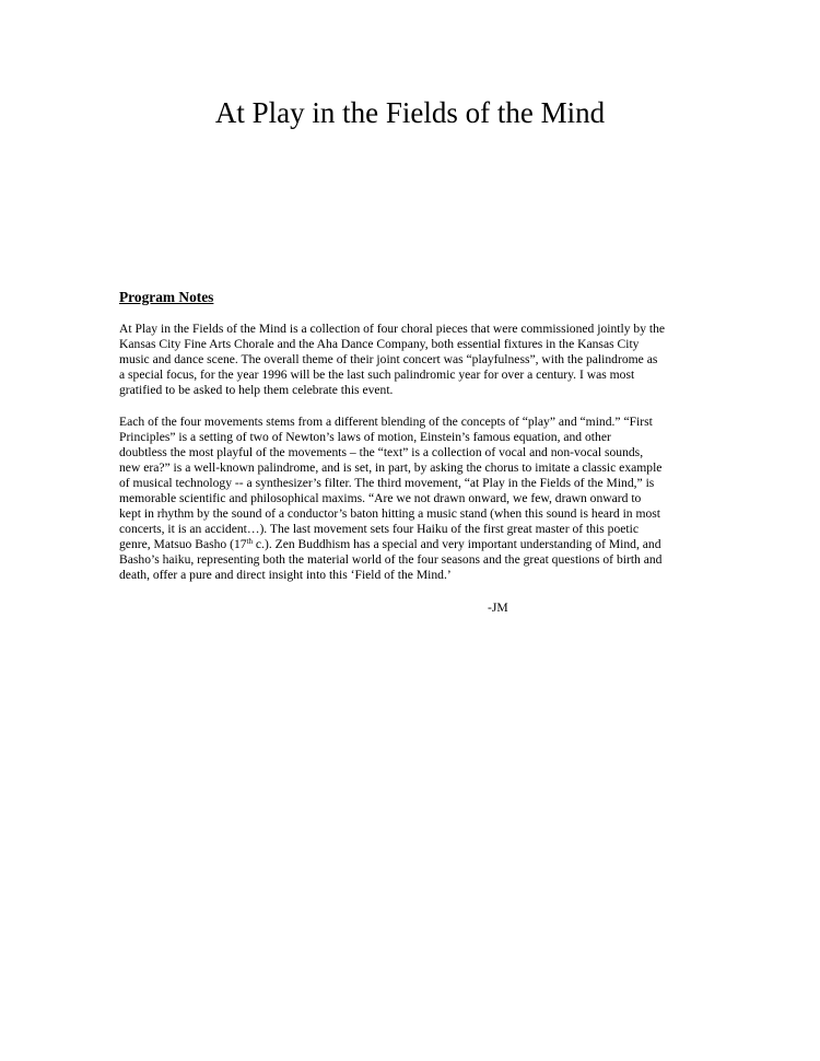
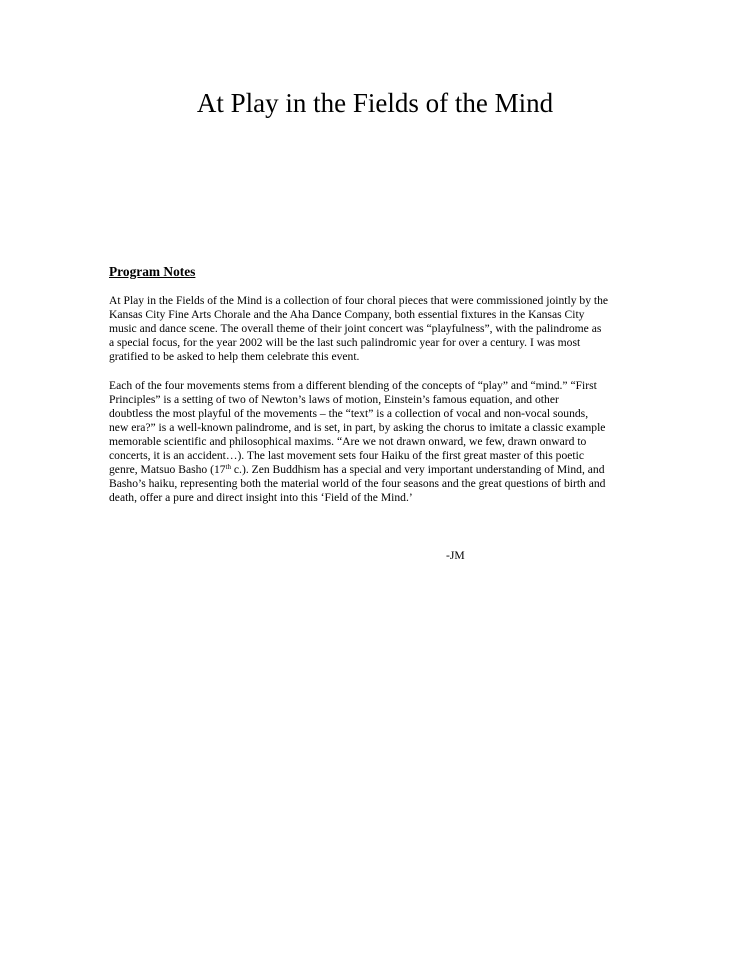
  At Play in the Fields of the Mind
  Program Notes
  At Play in the Fields of the Mind is a collection of four choral pieces that were commissioned jointly by the
  Kansas City Fine Arts Chorale and the Aha Dance Company, both essential fixtures in the Kansas City
  music and dance scene. The overall theme of their joint concert was “playfulness”, with the palindrome as
- a special focus, for the year 1996 will be the last such palindromic year for over a century. I was most
+ a special focus, for the year 2002 will be the last such palindromic year for over a century. I was most
  gratified to be asked to help them celebrate this event.
  Each of the four movements stems from a different blending of the concepts of “play” and “mind.” “First
  Principles” is a setting of two of Newton’s laws of motion, Einstein’s famous equation, and other
  doubtless the most playful of the movements – the “text” is a collection of vocal and non-vocal sounds,
  new era?” is a well-known palindrome, and is set, in part, by asking the chorus to imitate a classic example
- of musical technology -- a synthesizer’s filter. The third movement, “at Play in the Fields of the Mind,” is
  memorable scientific and philosophical maxims. “Are we not drawn onward, we few, drawn onward to
- kept in rhythm by the sound of a conductor’s baton hitting a music stand (when this sound is heard in most
  concerts, it is an accident…). The last movement sets four Haiku of the first great master of this poetic
  genre, Matsuo Basho (17th c.). Zen Buddhism has a special and very important understanding of Mind, and
  Basho’s haiku, representing both the material world of the four seasons and the great questions of birth and
  death, offer a pure and direct insight into this ‘Field of the Mind.’
  -JM
